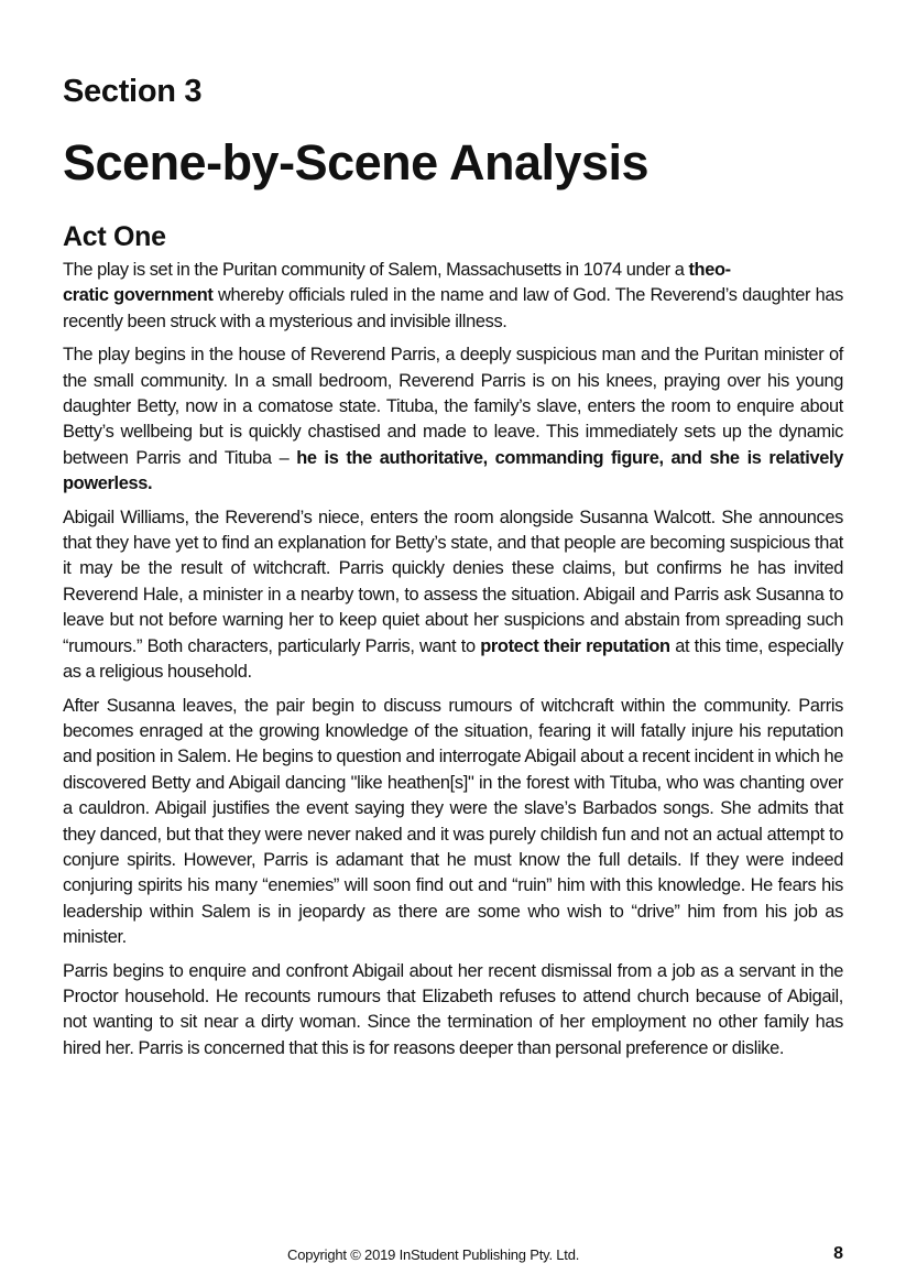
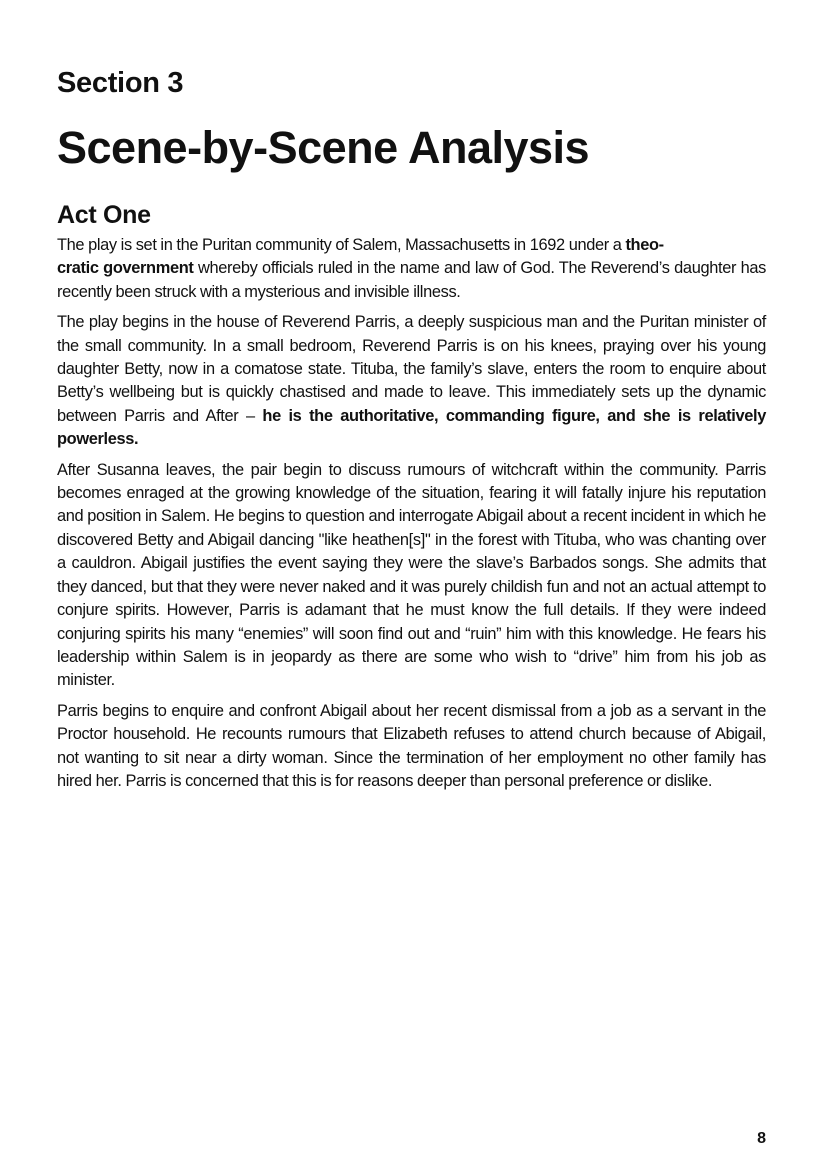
  Section 3
  Scene-by-Scene Analysis
  Act One
- The play is set in the Puritan community of Salem, Massachusetts in 1074 under a theo-
+ The play is set in the Puritan community of Salem, Massachusetts in 1692 under a theo-
  cratic government whereby officials ruled in the name and law of God. The Reverend’s daughter has recently been struck with a mysterious and invisible illness.
- The play begins in the house of Reverend Parris, a deeply suspicious man and the Puritan minister of the small community. In a small bedroom, Reverend Parris is on his knees, praying over his young daughter Betty, now in a comatose state. Tituba, the family’s slave, enters the room to enquire about Betty’s wellbeing but is quickly chastised and made to leave. This immediately sets up the dynamic between Parris and Tituba – he is the authoritative, commanding figure, and she is relatively powerless.
+ The play begins in the house of Reverend Parris, a deeply suspicious man and the Puritan minister of the small community. In a small bedroom, Reverend Parris is on his knees, praying over his young daughter Betty, now in a comatose state. Tituba, the family’s slave, enters the room to enquire about Betty’s wellbeing but is quickly chastised and made to leave. This immediately sets up the dynamic between Parris and After – he is the authoritative, commanding figure, and she is relatively powerless.
- Abigail Williams, the Reverend’s niece, enters the room alongside Susanna Walcott. She announces that they have yet to find an explanation for Betty’s state, and that people are becoming suspicious that it may be the result of witchcraft. Parris quickly denies these claims, but confirms he has invited Reverend Hale, a minister in a nearby town, to assess the situation. Abigail and Parris ask Susanna to leave but not before warning her to keep quiet about her suspicions and abstain from spreading such “rumours.” Both characters, particularly Parris, want to protect their reputation at this time, especially as a religious household.
  After Susanna leaves, the pair begin to discuss rumours of witchcraft within the community. Parris becomes enraged at the growing knowledge of the situation, fearing it will fatally injure his reputation and position in Salem. He begins to question and interrogate Abigail about a recent incident in which he discovered Betty and Abigail dancing "like heathen[s]" in the forest with Tituba, who was chanting over a cauldron. Abigail justifies the event saying they were the slave’s Barbados songs. She admits that they danced, but that they were never naked and it was purely childish fun and not an actual attempt to conjure spirits. However, Parris is adamant that he must know the full details. If they were indeed conjuring spirits his many “enemies” will soon find out and “ruin” him with this knowledge. He fears his leadership within Salem is in jeopardy as there are some who wish to “drive” him from his job as minister.
  Parris begins to enquire and confront Abigail about her recent dismissal from a job as a servant in the Proctor household. He recounts rumours that Elizabeth refuses to attend church because of Abigail, not wanting to sit near a dirty woman. Since the termination of her employment no other family has hired her. Parris is concerned that this is for reasons deeper than personal preference or dislike.
- Copyright © 2019 InStudent Publishing Pty. Ltd.
  8
